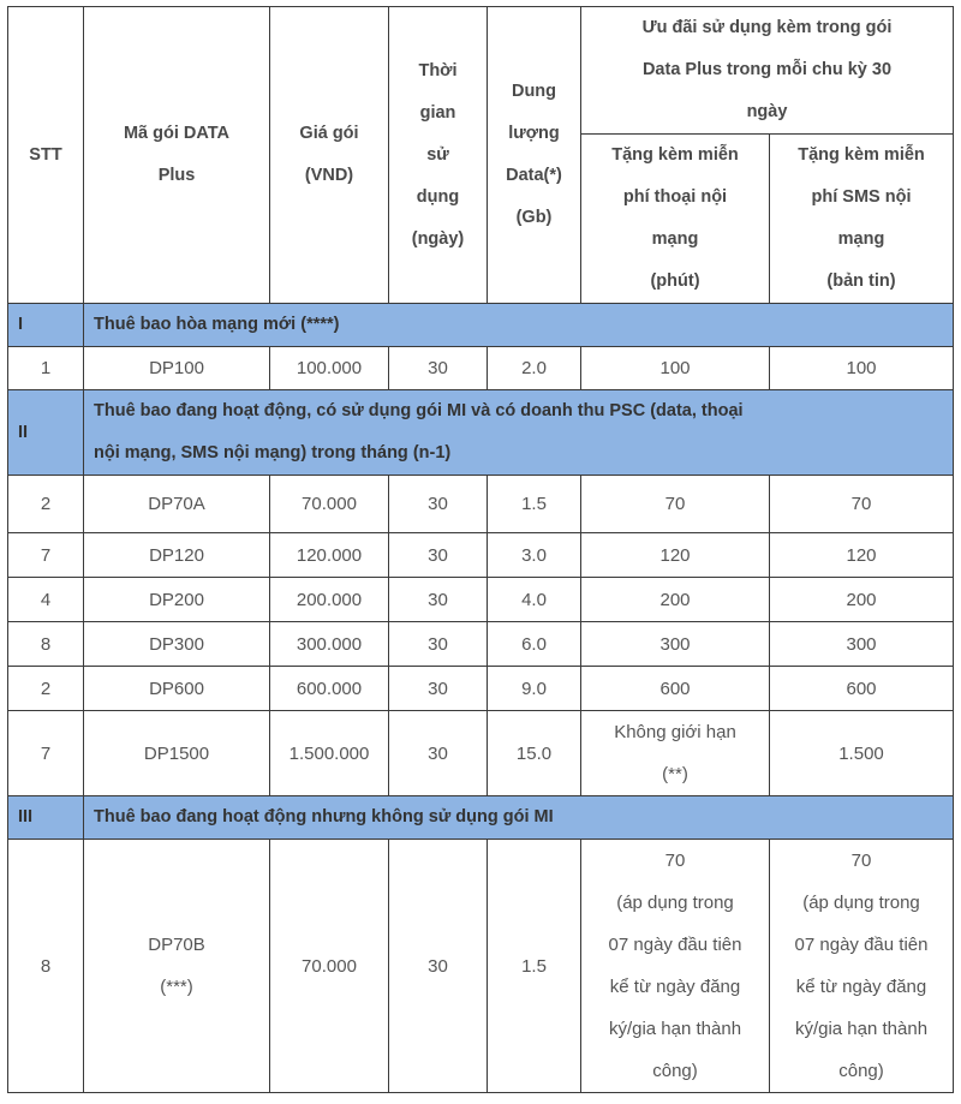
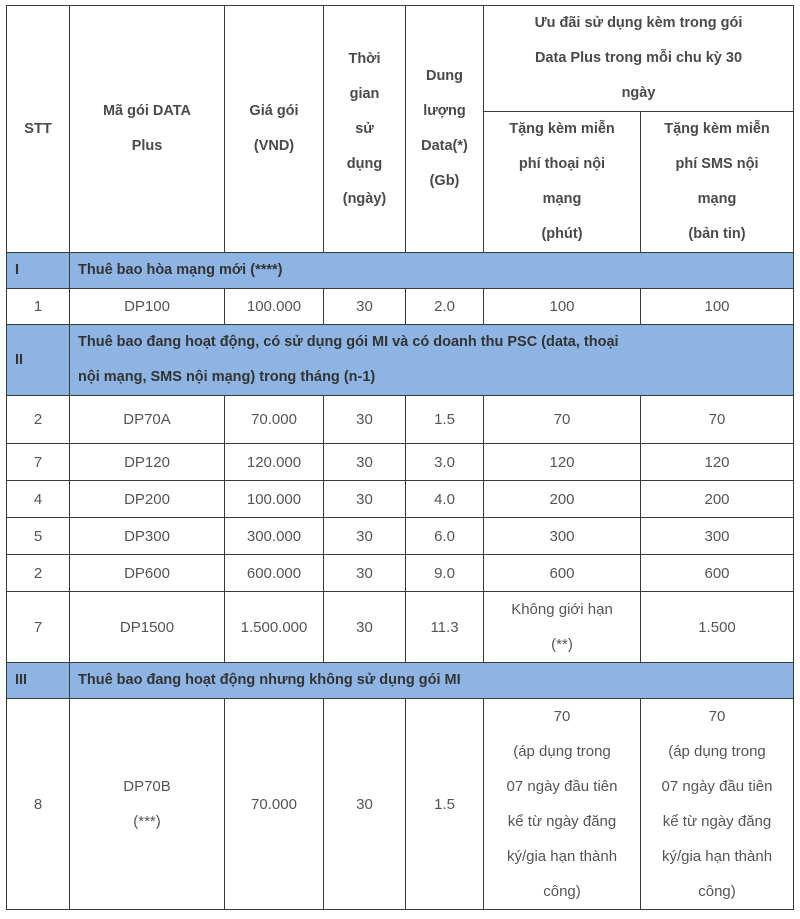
  STT	Mã gói DATA Plus	Giá gói (VND)	Thời gian sử dụng (ngày)	Dung lượng Data(*) (Gb)	Ưu đãi sử dụng kèm trong gói Data Plus trong mỗi chu kỳ 30 ngày
  Tặng kèm miễn phí thoại nội mạng (phút)	Tặng kèm miễn phí SMS nội mạng (bản tin)
  I	Thuê bao hòa mạng mới (****)
  1	DP100	100.000	30	2.0	100	100
  II	Thuê bao đang hoạt động, có sử dụng gói MI và có doanh thu PSC (data, thoại nội mạng, SMS nội mạng) trong tháng (n-1)
  2	DP70A	70.000	30	1.5	70	70
  7	DP120	120.000	30	3.0	120	120
- 4	DP200	200.000	30	4.0	200	200
+ 4	DP200	100.000	30	4.0	200	200
- 8	DP300	300.000	30	6.0	300	300
+ 5	DP300	300.000	30	6.0	300	300
  2	DP600	600.000	30	9.0	600	600
- 7	DP1500	1.500.000	30	15.0	Không giới hạn (**)	1.500
+ 7	DP1500	1.500.000	30	11.3	Không giới hạn (**)	1.500
  III	Thuê bao đang hoạt động nhưng không sử dụng gói MI
  8	DP70B (***)	70.000	30	1.5	70 (áp dụng trong 07 ngày đầu tiên kể từ ngày đăng ký/gia hạn thành công)	70 (áp dụng trong 07 ngày đầu tiên kể từ ngày đăng ký/gia hạn thành công)
